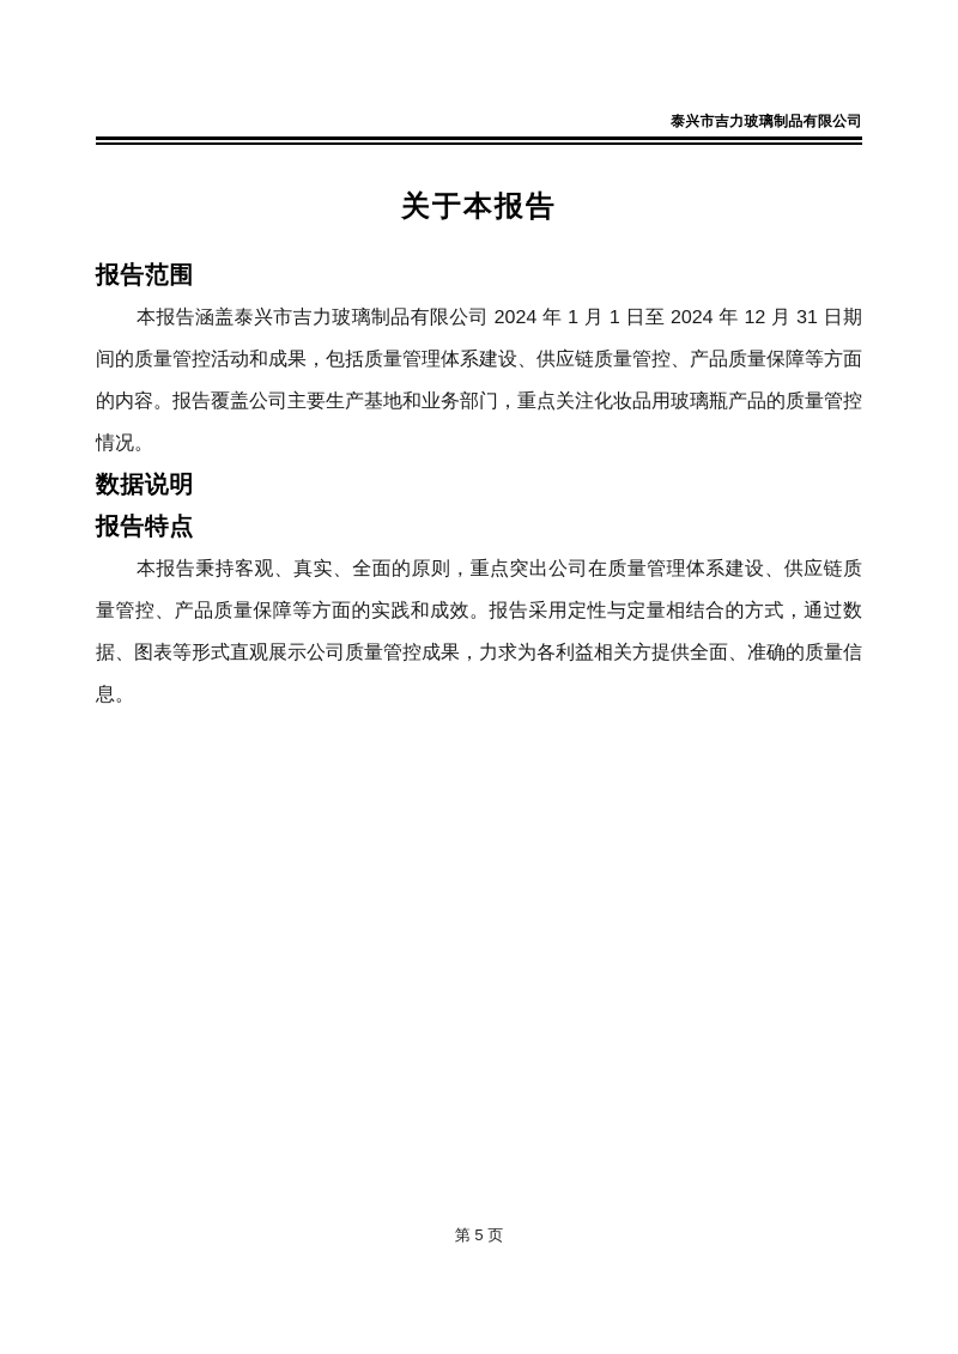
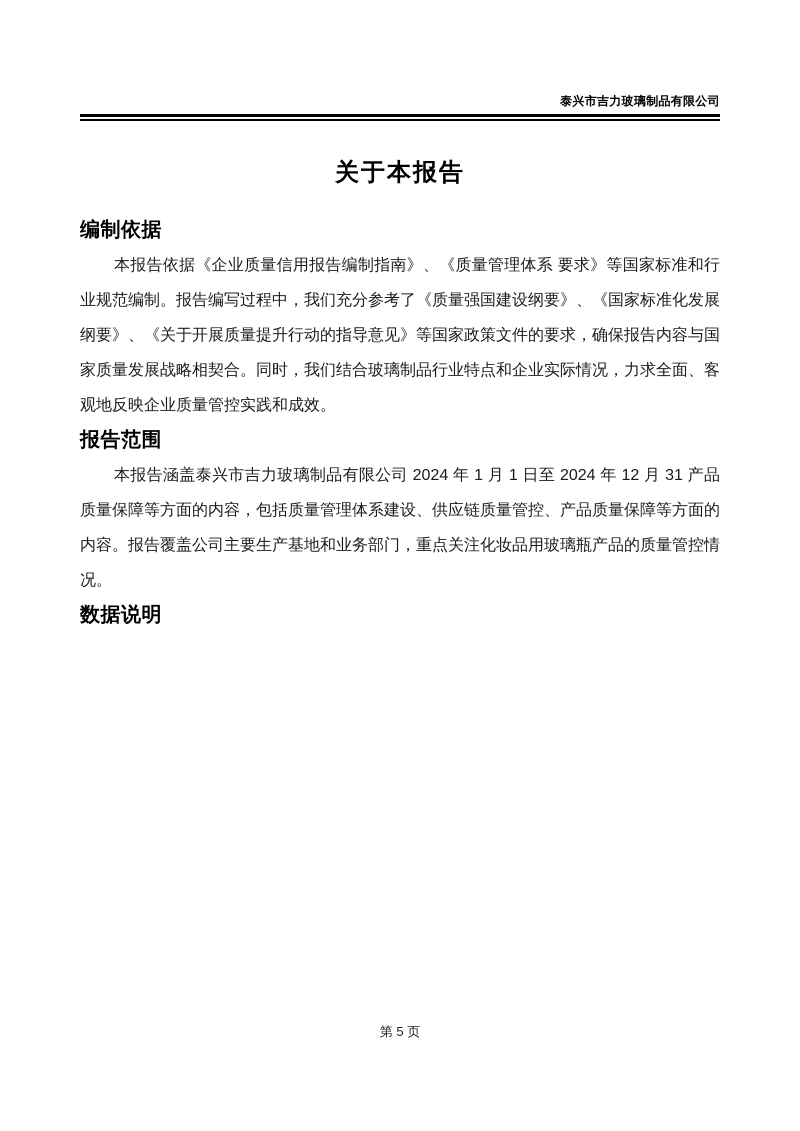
  泰兴市吉力玻璃制品有限公司
  关于本报告
+ 编制依据
+ 本报告依据《企业质量信用报告编制指南》、《质量管理体系 要求》等国家标准和行业规范编制。报告编写过程中，我们充分参考了《质量强国建设纲要》、《国家标准化发展纲要》、《关于开展质量提升行动的指导意见》等国家政策文件的要求，确保报告内容与国家质量发展战略相契合。同时，我们结合玻璃制品行业特点和企业实际情况，力求全面、客观地反映企业质量管控实践和成效。
  报告范围
- 本报告涵盖泰兴市吉力玻璃制品有限公司 2024 年 1 月 1 日至 2024 年 12 月 31 日期间的质量管控活动和成果，包括质量管理体系建设、供应链质量管控、产品质量保障等方面的内容。报告覆盖公司主要生产基地和业务部门，重点关注化妆品用玻璃瓶产品的质量管控情况。
+ 本报告涵盖泰兴市吉力玻璃制品有限公司 2024 年 1 月 1 日至 2024 年 12 月 31 产品质量保障等方面的内容，包括质量管理体系建设、供应链质量管控、产品质量保障等方面的内容。报告覆盖公司主要生产基地和业务部门，重点关注化妆品用玻璃瓶产品的质量管控情况。
  数据说明
- 报告特点
- 本报告秉持客观、真实、全面的原则，重点突出公司在质量管理体系建设、供应链质量管控、产品质量保障等方面的实践和成效。报告采用定性与定量相结合的方式，通过数据、图表等形式直观展示公司质量管控成果，力求为各利益相关方提供全面、准确的质量信息。
  第 5 页
